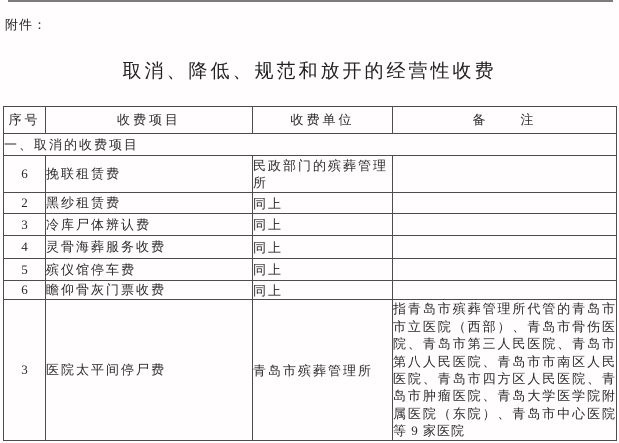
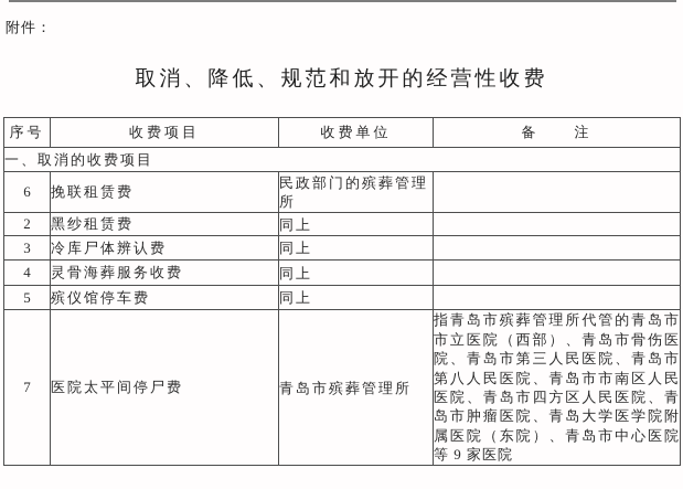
  附件：
  取消、降低、规范和放开的经营性收费
  序号	收费项目	收费单位	备 注
  一、取消的收费项目
  6	挽联租赁费	民政部门的殡葬管理所
  2	黑纱租赁费	同上
  3	冷库尸体辨认费	同上
  4	灵骨海葬服务收费	同上
  5	殡仪馆停车费	同上
- 6	瞻仰骨灰门票收费	同上
- 3	医院太平间停尸费	青岛市殡葬管理所	指青岛市殡葬管理所代管的青岛市市立医院（西部）、青岛市骨伤医院、青岛市第三人民医院、青岛市第八人民医院、青岛市市南区人民医院、青岛市四方区人民医院、青岛市肿瘤医院、青岛大学医学院附属医院（东院）、青岛市中心医院等 9 家医院
+ 7	医院太平间停尸费	青岛市殡葬管理所	指青岛市殡葬管理所代管的青岛市市立医院（西部）、青岛市骨伤医院、青岛市第三人民医院、青岛市第八人民医院、青岛市市南区人民医院、青岛市四方区人民医院、青岛市肿瘤医院、青岛大学医学院附属医院（东院）、青岛市中心医院等 9 家医院
